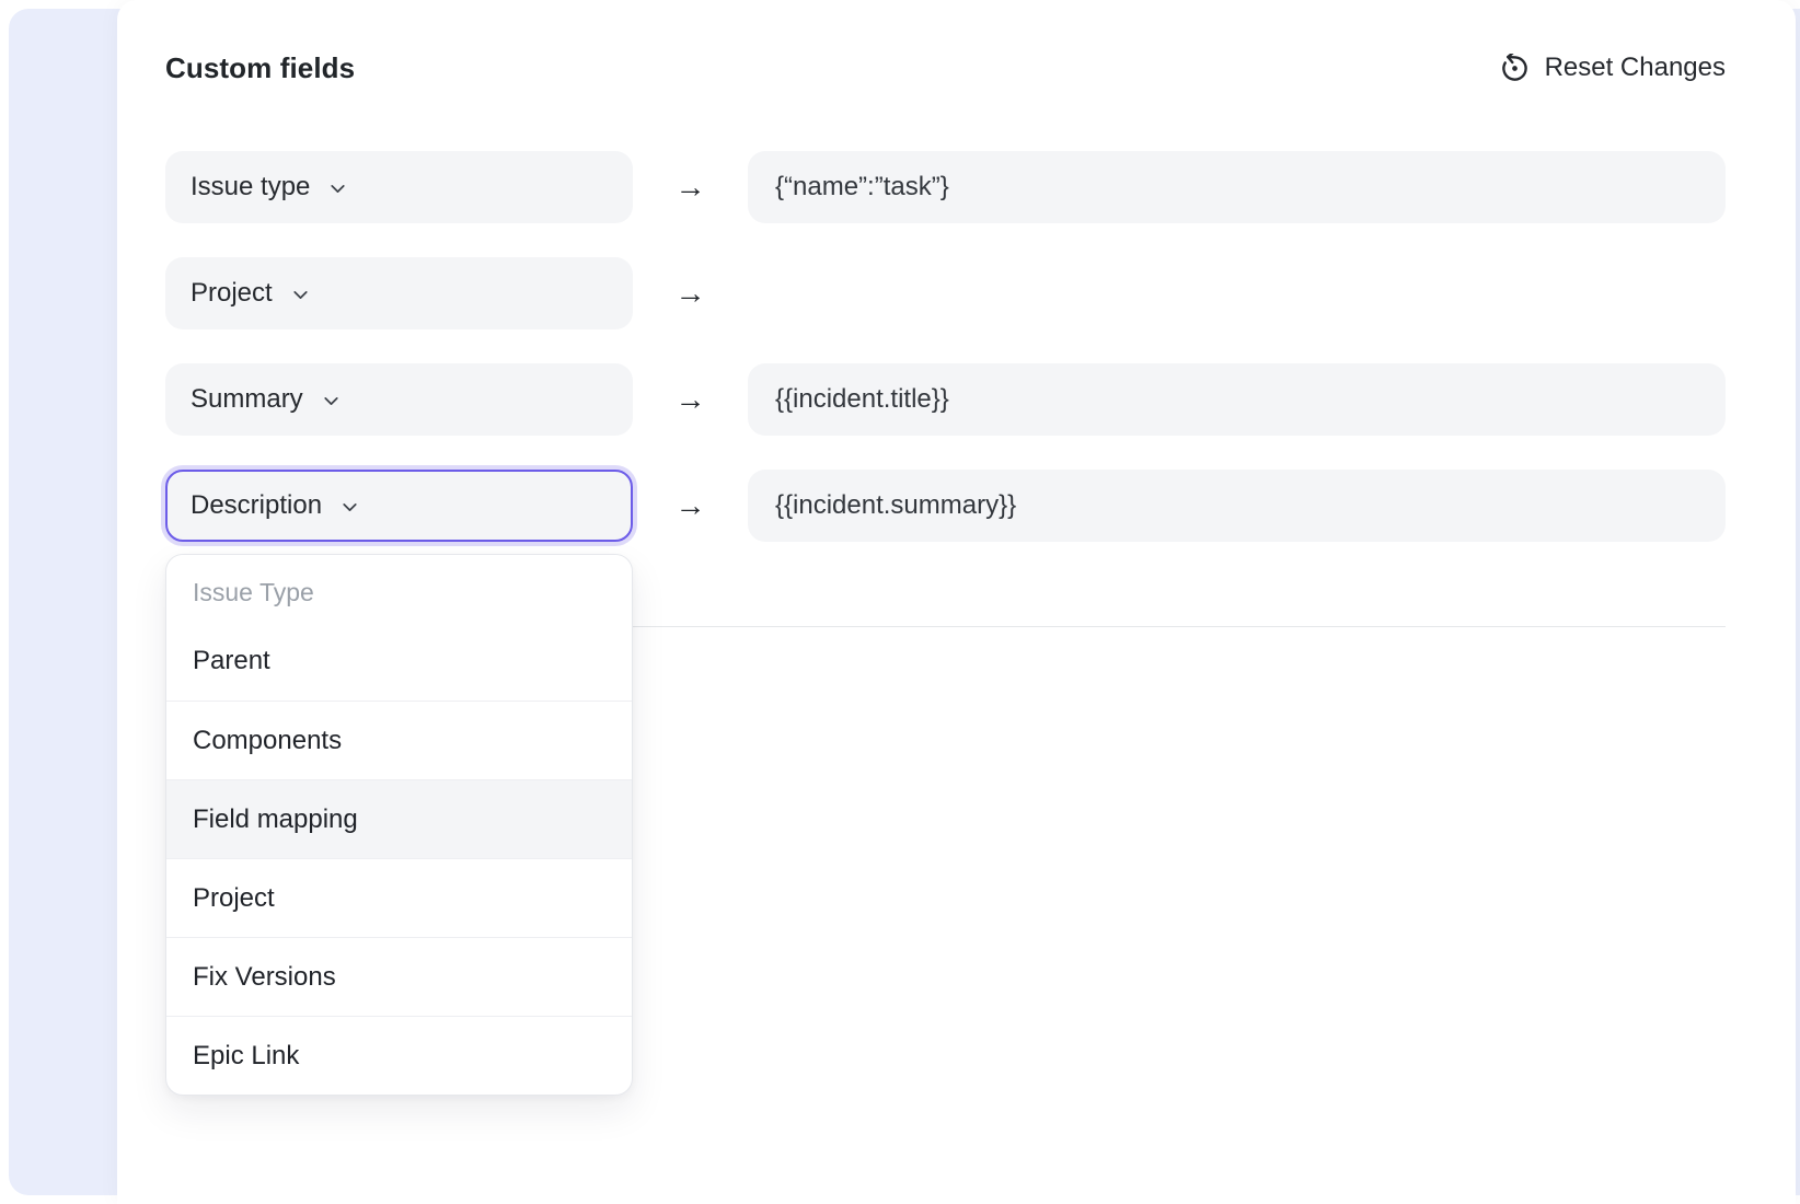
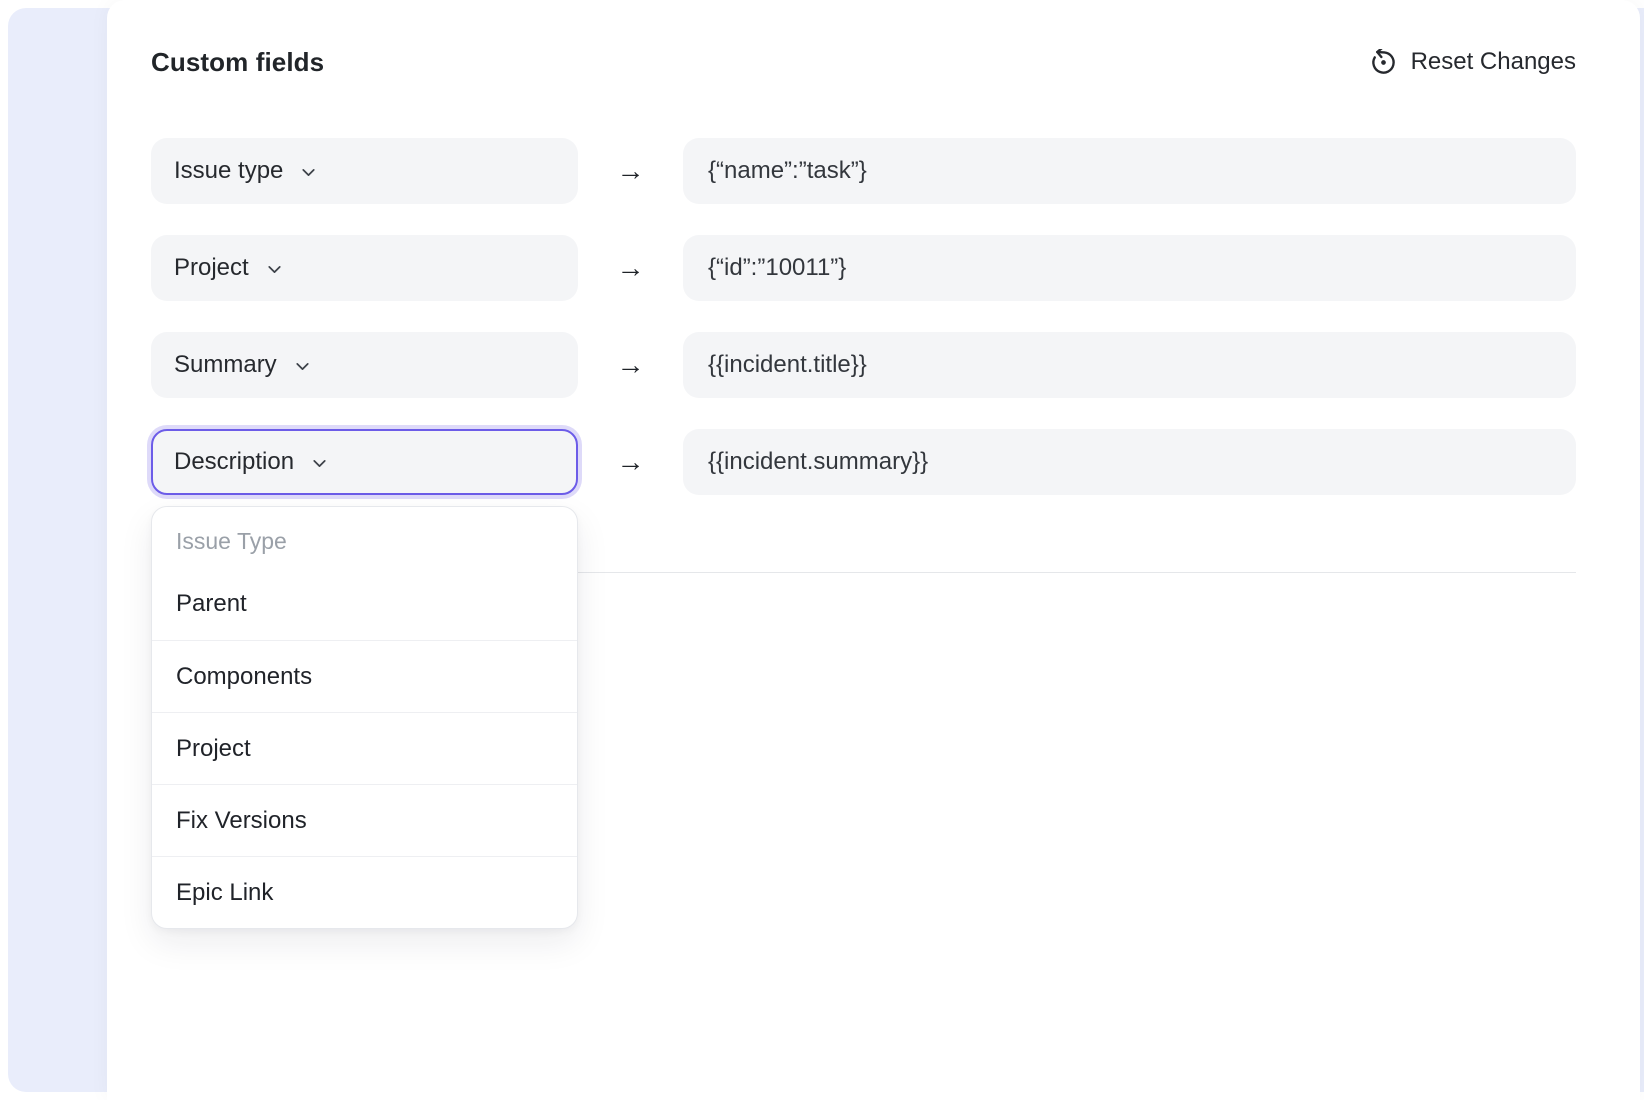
  Custom fields
  Reset Changes
  Issue type
  →
  {“name”:”task”}
  Project
  →
+ {“id”:”10011”}
  Summary
  →
  {{incident.title}}
  Description
  →
  {{incident.summary}}
  Issue Type
  Parent
  Components
- Field mapping
  Project
  Fix Versions
  Epic Link
